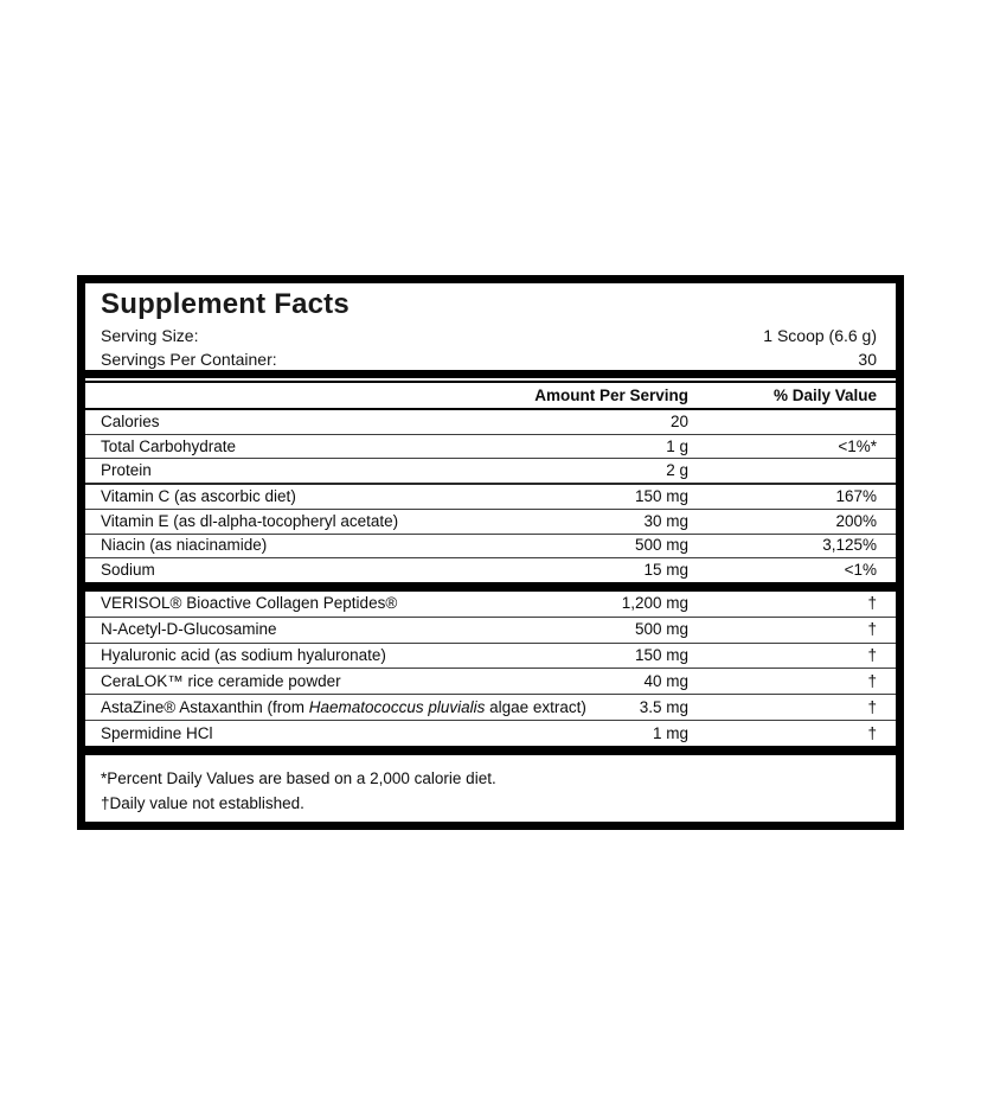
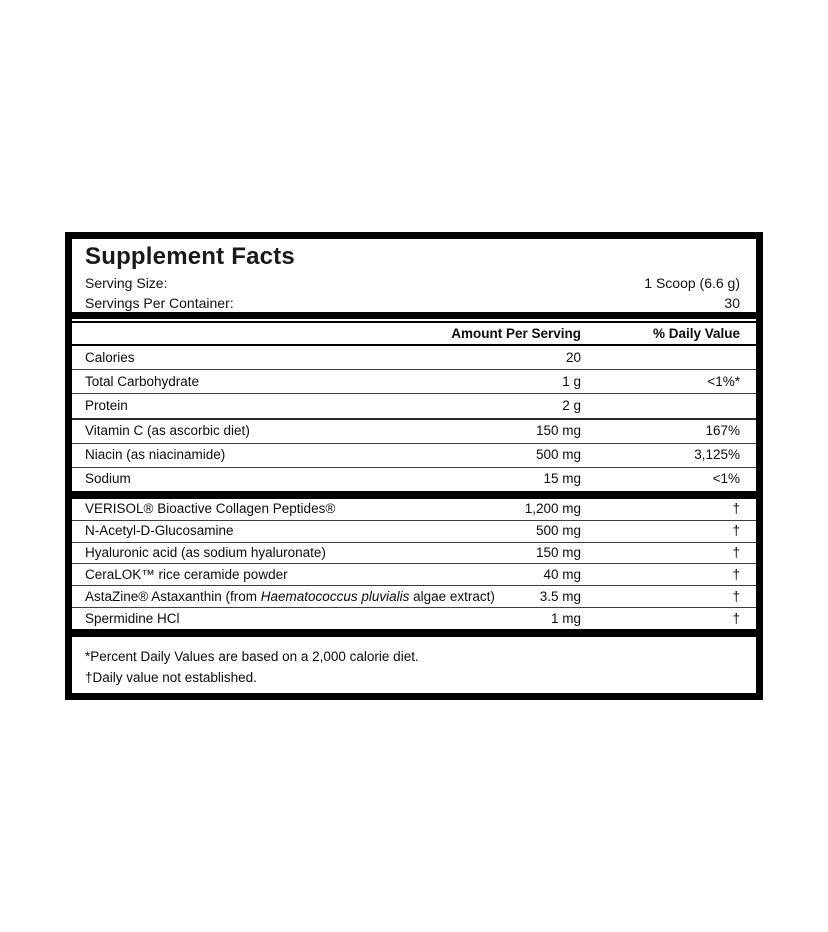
  Supplement Facts
  Serving Size:
  1 Scoop (6.6 g)
  Servings Per Container:
  30
  Amount Per Serving
  % Daily Value
  Calories
  20
  Total Carbohydrate
  1 g
  <1%*
  Protein
  2 g
  Vitamin C (as ascorbic diet)
  150 mg
  167%
- Vitamin E (as dl-alpha-tocopheryl acetate)
- 30 mg
- 200%
  Niacin (as niacinamide)
  500 mg
  3,125%
  Sodium
  15 mg
  <1%
  VERISOL® Bioactive Collagen Peptides®
  1,200 mg
  †
  N-Acetyl-D-Glucosamine
  500 mg
  †
  Hyaluronic acid (as sodium hyaluronate)
  150 mg
  †
  CeraLOK™ rice ceramide powder
  40 mg
  †
  AstaZine® Astaxanthin (from Haematococcus pluvialis algae extract)
  3.5 mg
  †
  Spermidine HCl
  1 mg
  †
  *Percent Daily Values are based on a 2,000 calorie diet.
  †Daily value not established.
